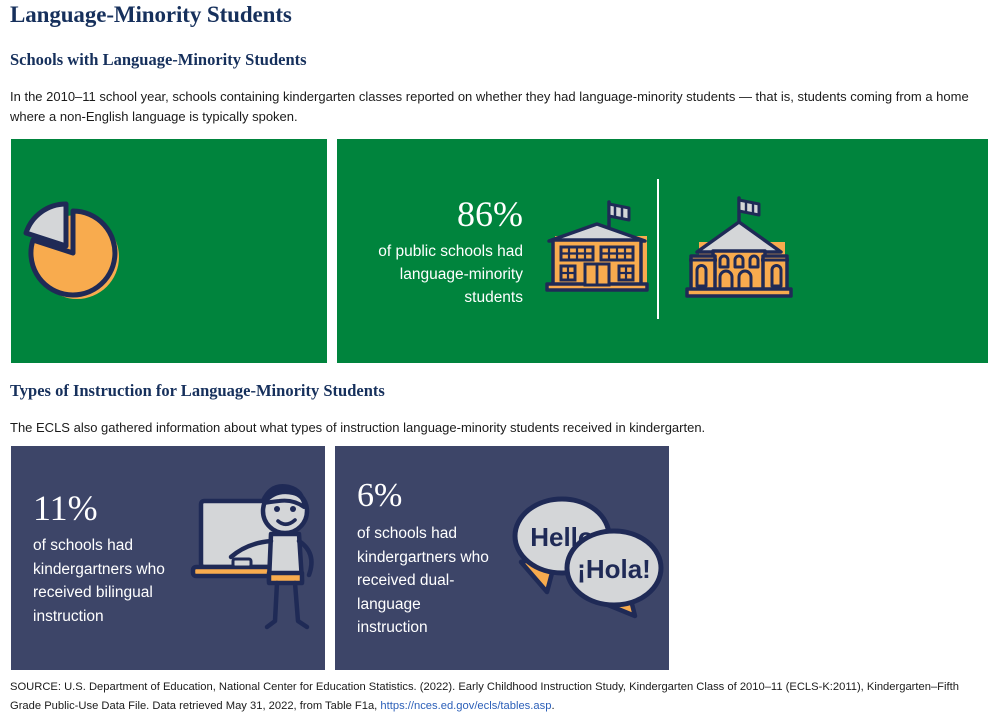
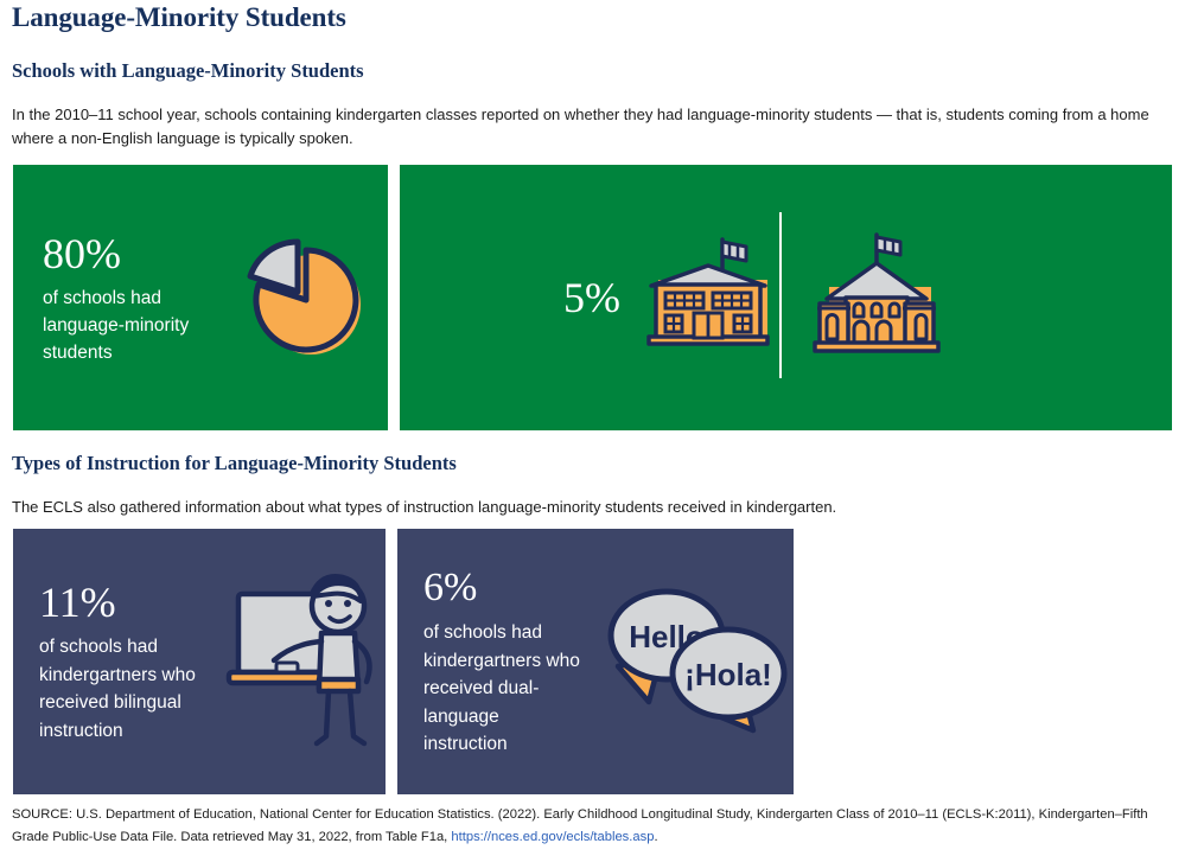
  Language-Minority Students
  Schools with Language-Minority Students
  In the 2010–11 school year, schools containing kindergarten classes reported on whether they had language-minority students — that is, students coming from a home where a non-English language is typically spoken.
+ 80%
+ of schools had language-minority students
- 86%
+ 5%
- of public schools had language-minority students
  Types of Instruction for Language-Minority Students
  The ECLS also gathered information about what types of instruction language-minority students received in kindergarten.
  11%
  of schools had kindergartners who received bilingual instruction
  6%
  of schools had kindergartners who received dual-language instruction
  Hell
  ¡Hola!
- SOURCE: U.S. Department of Education, National Center for Education Statistics. (2022). Early Childhood Instruction Study, Kindergarten Class of 2010–11 (ECLS-K:2011), Kindergarten–Fifth Grade Public-Use Data File. Data retrieved May 31, 2022, from Table F1a, https://nces.ed.gov/ecls/tables.asp.
+ SOURCE: U.S. Department of Education, National Center for Education Statistics. (2022). Early Childhood Longitudinal Study, Kindergarten Class of 2010–11 (ECLS-K:2011), Kindergarten–Fifth Grade Public-Use Data File. Data retrieved May 31, 2022, from Table F1a, https://nces.ed.gov/ecls/tables.asp.
